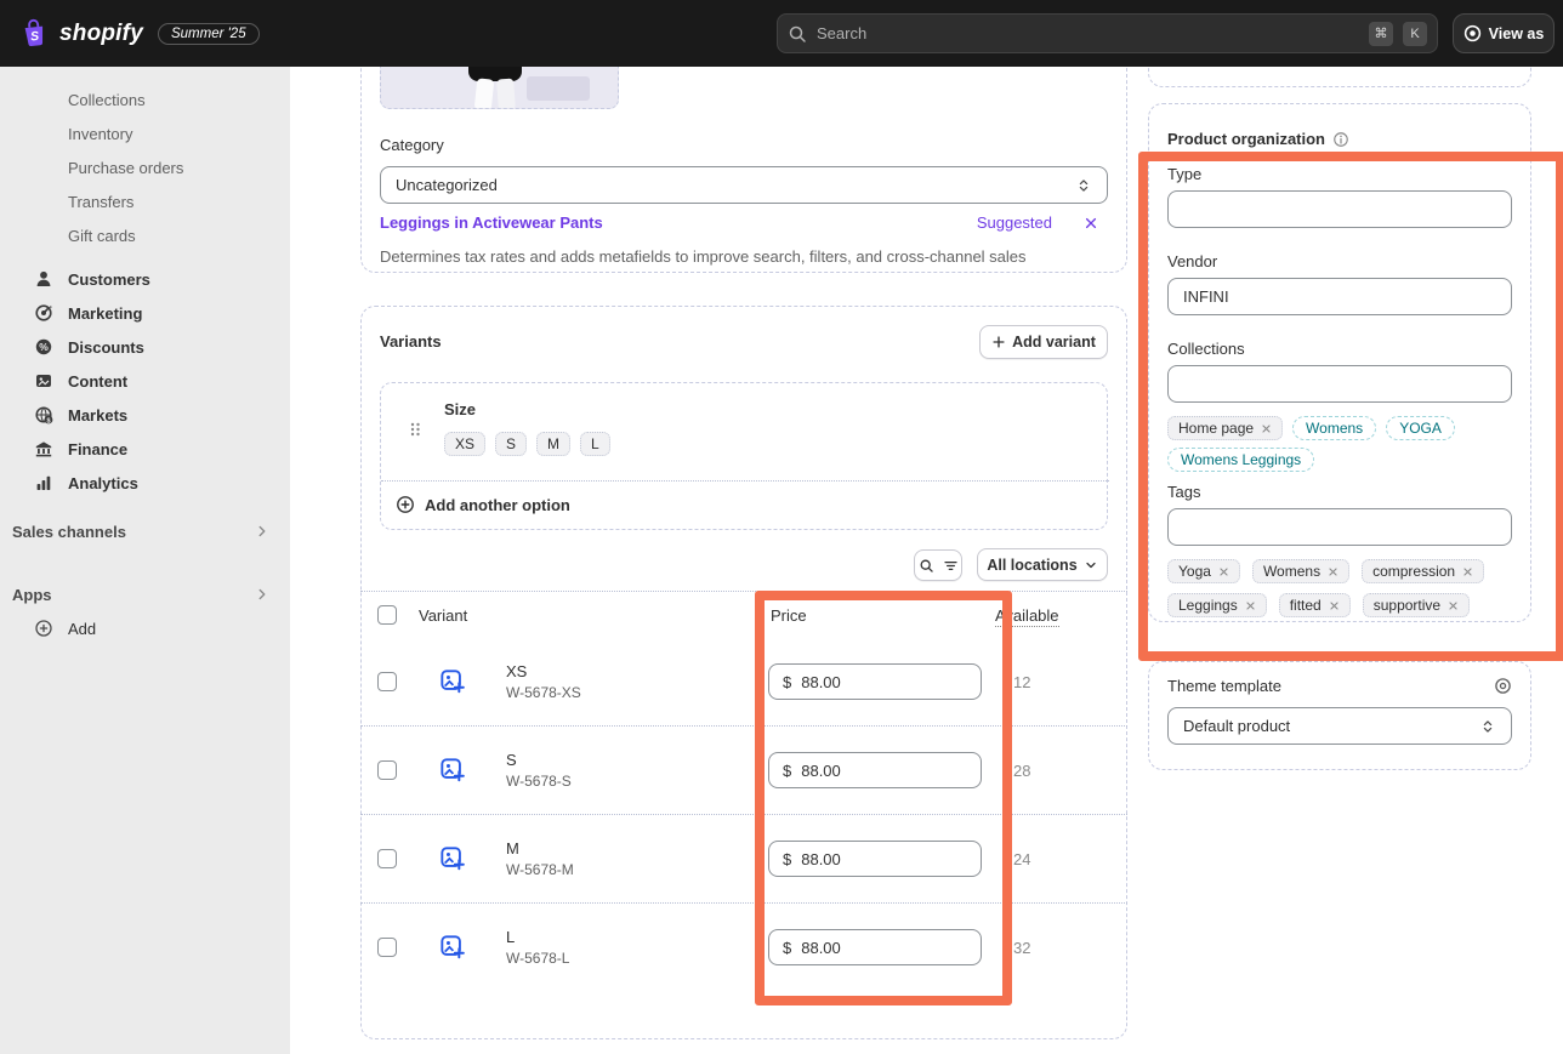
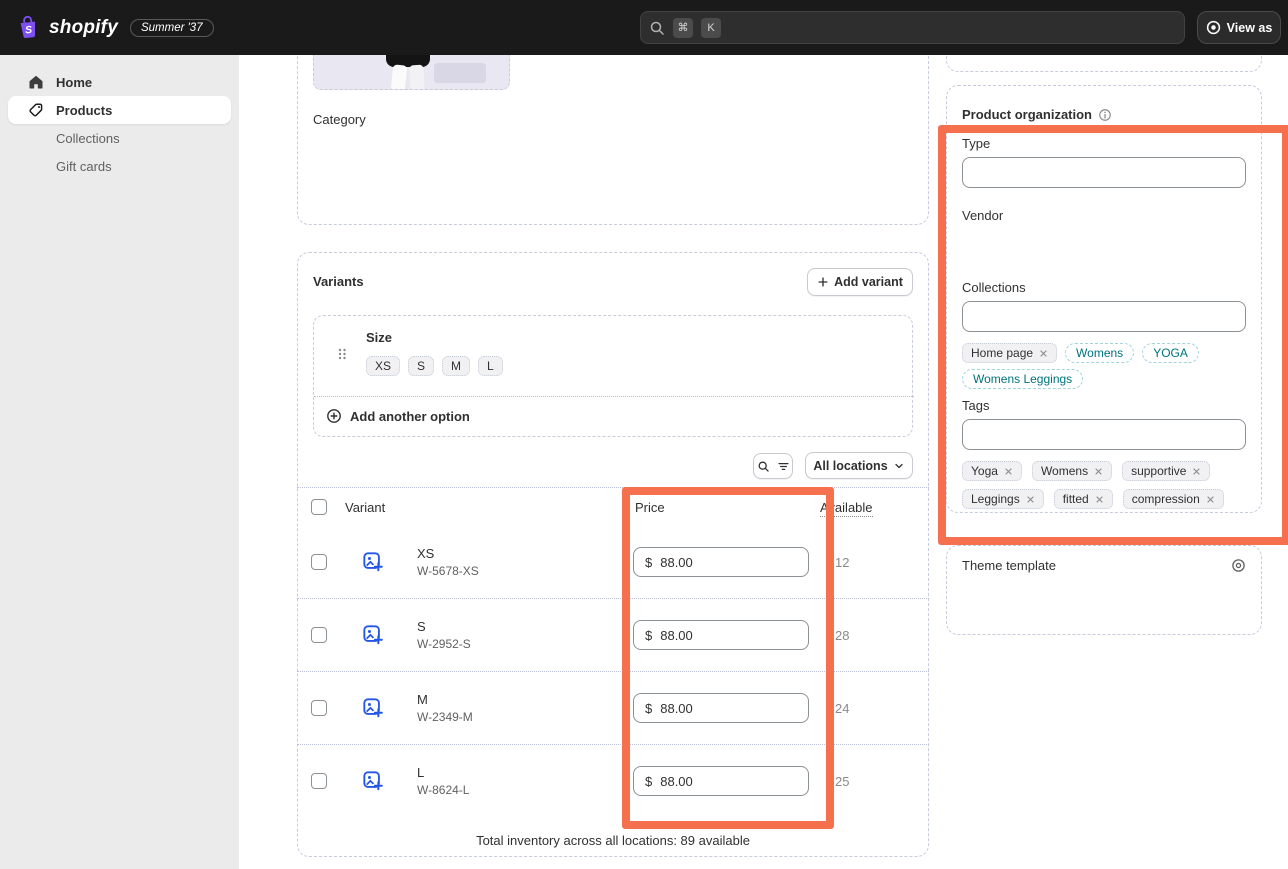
  shopify
- Summer '25
+ Summer '37
- Search
  ⌘
  K
  View as
+ Home
+ Products
  Collections
- Inventory
- Purchase orders
- Transfers
  Gift cards
- Customers
- Marketing
- %
- Discounts
- Content
- Markets
- Finance
- Analytics
- Sales channels
- Apps
- Add
  Category
- Uncategorized
- Leggings in Activewear Pants
- Suggested
- Determines tax rates and adds metafields to improve search, filters, and cross-channel sales
  Variants
  Add variant
  Size
  XS
  S
  M
  L
  Add another option
  All locations
  Variant
  Price
  Available
  XS
  W-5678-XS
  $
  88.00
  12
  S
- W-5678-S
+ W-2952-S
  $
  88.00
  28
  M
- W-5678-M
+ W-2349-M
  $
  88.00
  24
  L
- W-5678-L
+ W-8624-L
  $
  88.00
- 32
+ 25
+ Total inventory across all locations: 89 available
  Product organization
  Type
  Vendor
- INFINI
  Collections
  Home page
  Womens
  YOGA
  Womens Leggings
  Tags
  Yoga
  Womens
- compression
+ supportive
  Leggings
  fitted
- supportive
+ compression
  Theme template
- Default product
